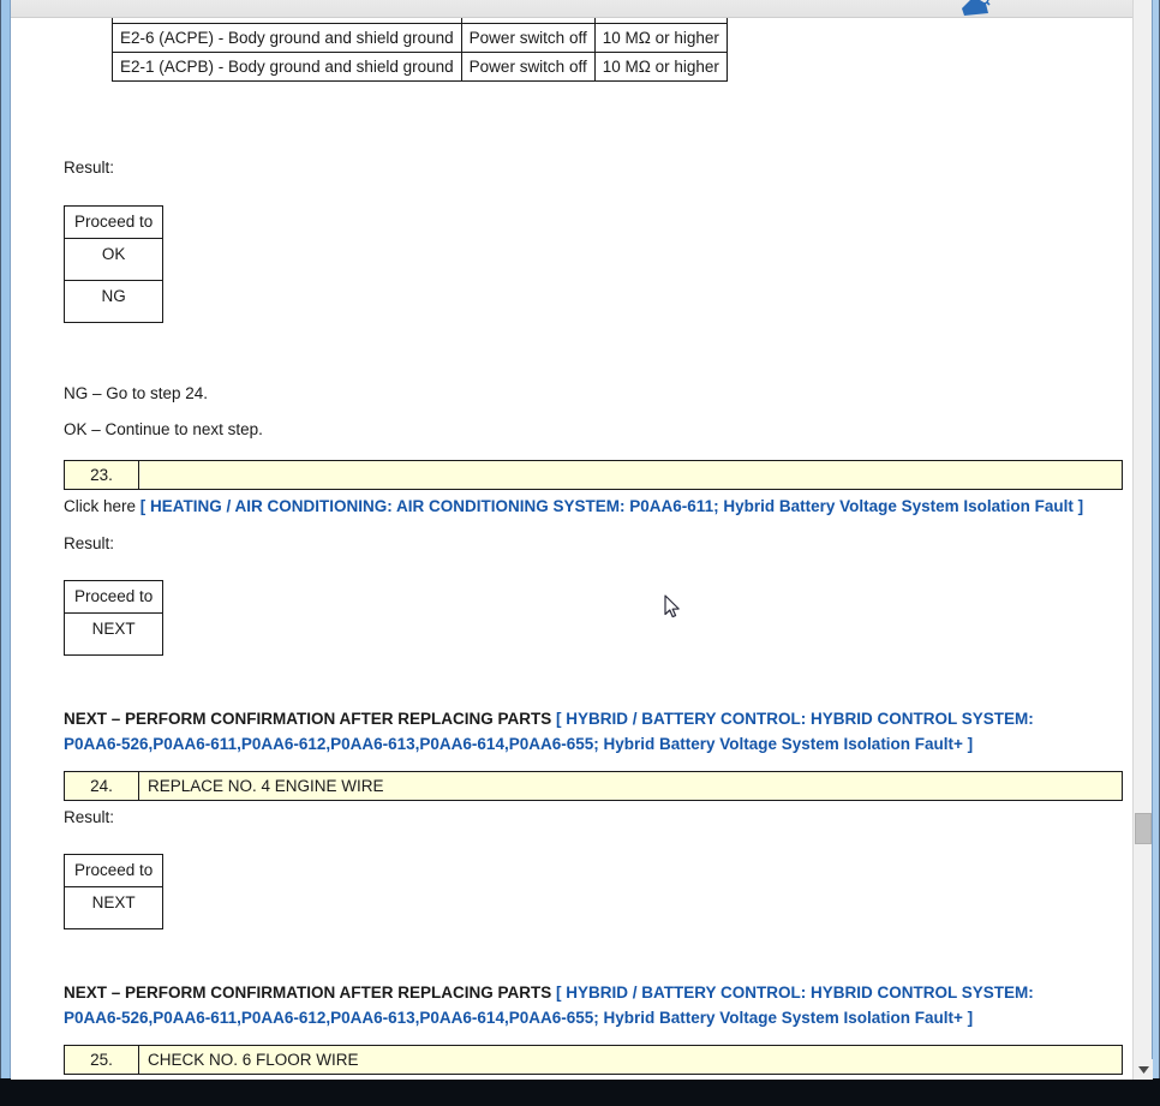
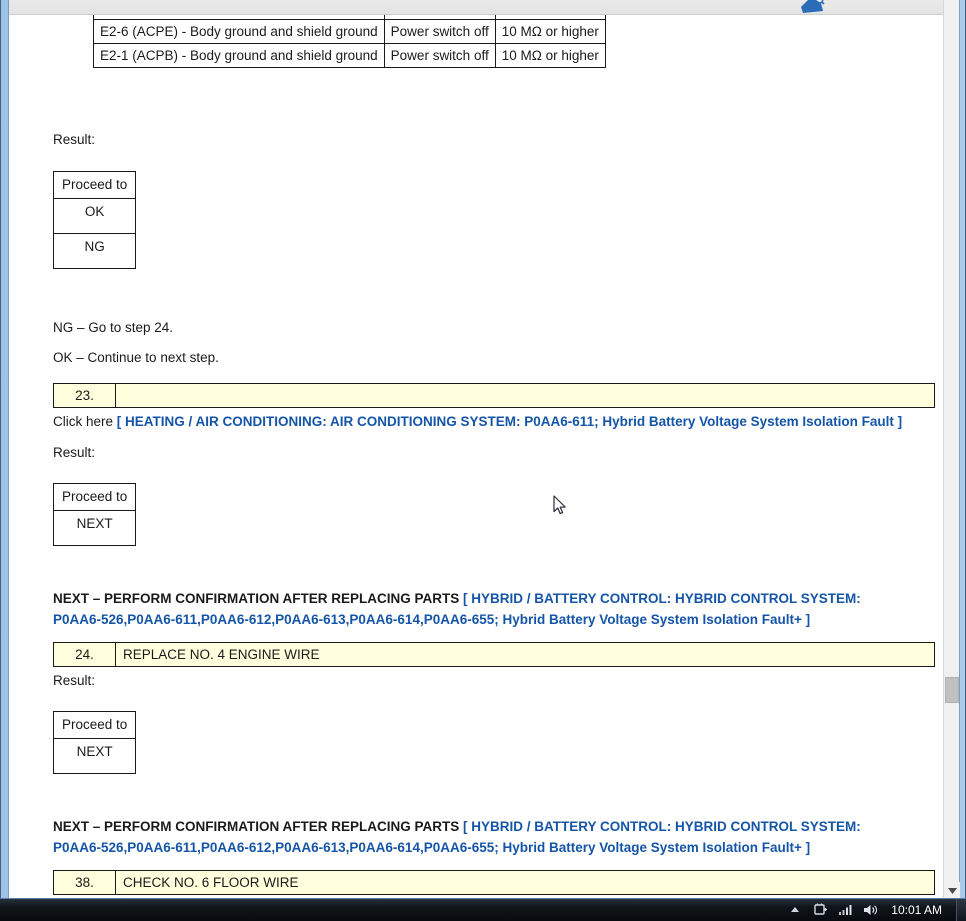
  E2-6 (ACPE) - Body ground and shield ground	Power switch off	10 MΩ or higher
  E2-1 (ACPB) - Body ground and shield ground	Power switch off	10 MΩ or higher
  Result:
  Proceed to
  OK
  NG
  NG – Go to step 24.
  OK – Continue to next step.
  23.
  Click here [ HEATING / AIR CONDITIONING: AIR CONDITIONING SYSTEM: P0AA6-611; Hybrid Battery Voltage System Isolation Fault ]
  Result:
  Proceed to
  NEXT
  NEXT – PERFORM CONFIRMATION AFTER REPLACING PARTS [ HYBRID / BATTERY CONTROL: HYBRID CONTROL SYSTEM: P0AA6-526,P0AA6-611,P0AA6-612,P0AA6-613,P0AA6-614,P0AA6-655; Hybrid Battery Voltage System Isolation Fault+ ]
  24.
  REPLACE NO. 4 ENGINE WIRE
  Result:
  Proceed to
  NEXT
  NEXT – PERFORM CONFIRMATION AFTER REPLACING PARTS [ HYBRID / BATTERY CONTROL: HYBRID CONTROL SYSTEM: P0AA6-526,P0AA6-611,P0AA6-612,P0AA6-613,P0AA6-614,P0AA6-655; Hybrid Battery Voltage System Isolation Fault+ ]
- 25.
+ 38.
  CHECK NO. 6 FLOOR WIRE
+ 10:01 AM
